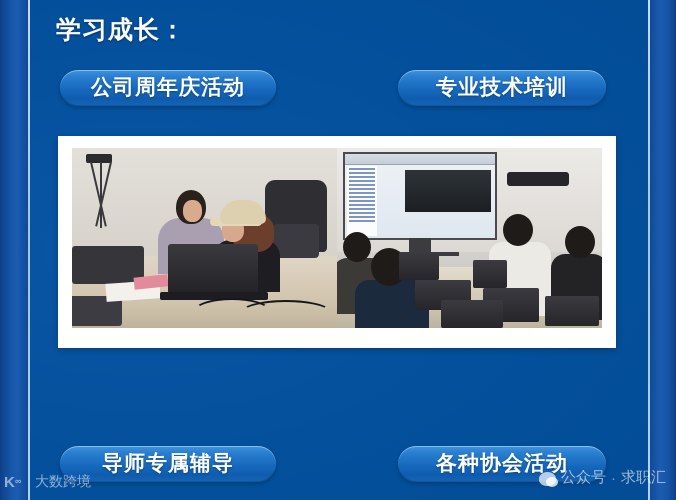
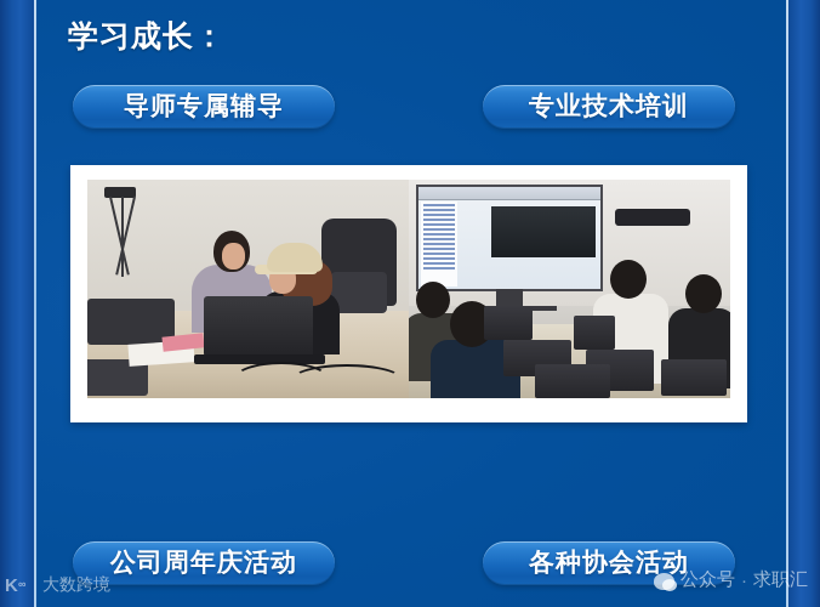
  学习成长：
- 公司周年庆活动
+ 导师专属辅导
  专业技术培训
- 导师专属辅导
+ 公司周年庆活动
  各种协会活动
  K
  ∞
  大数跨境
  公众号
  ·
  求职汇
